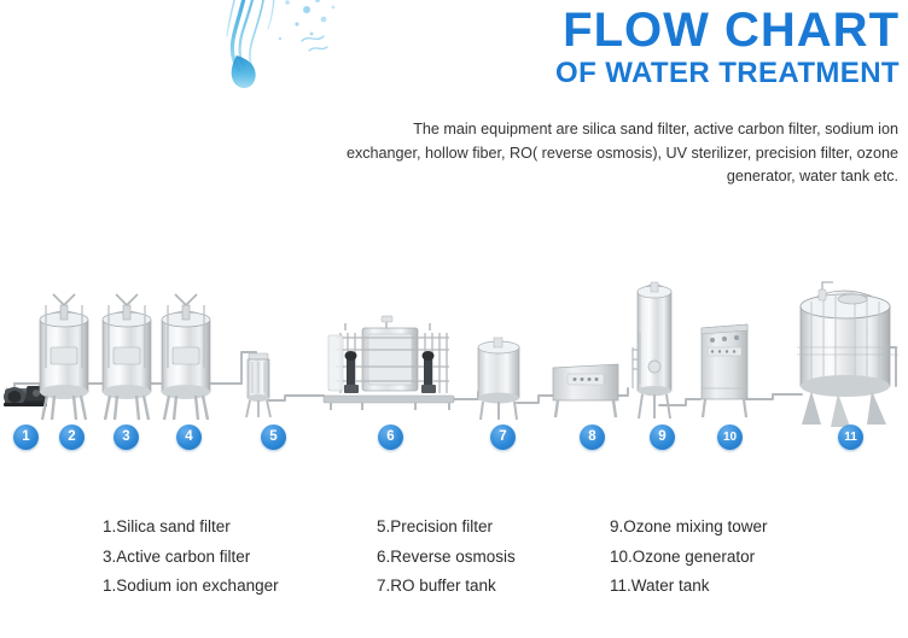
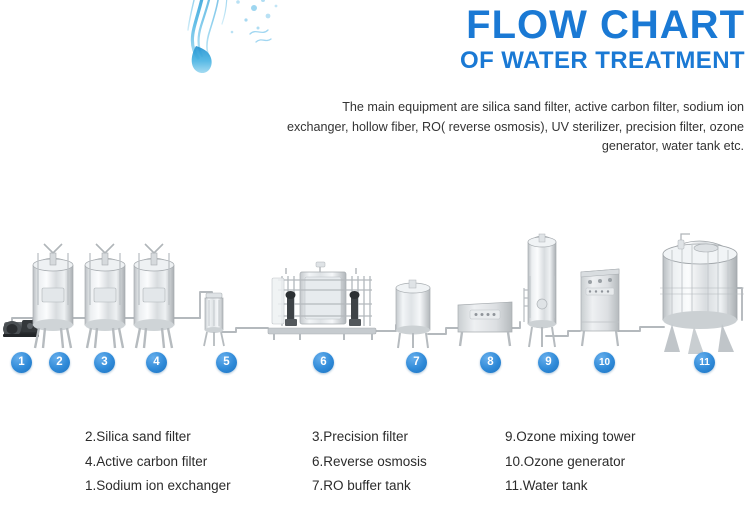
  FLOW CHART
  OF WATER TREATMENT
  The main equipment are silica sand filter, active carbon filter, sodium ion exchanger, hollow fiber, RO( reverse osmosis), UV sterilizer, precision filter, ozone generator, water tank etc.
  1
  2
  3
  4
  5
  6
  7
  8
  9
  10
  11
- 1.Silica sand filter
+ 2.Silica sand filter
- 3.Active carbon filter
+ 4.Active carbon filter
  1.Sodium ion exchanger
- 5.Precision filter
+ 3.Precision filter
  6.Reverse osmosis
  7.RO buffer tank
  9.Ozone mixing tower
  10.Ozone generator
  11.Water tank
